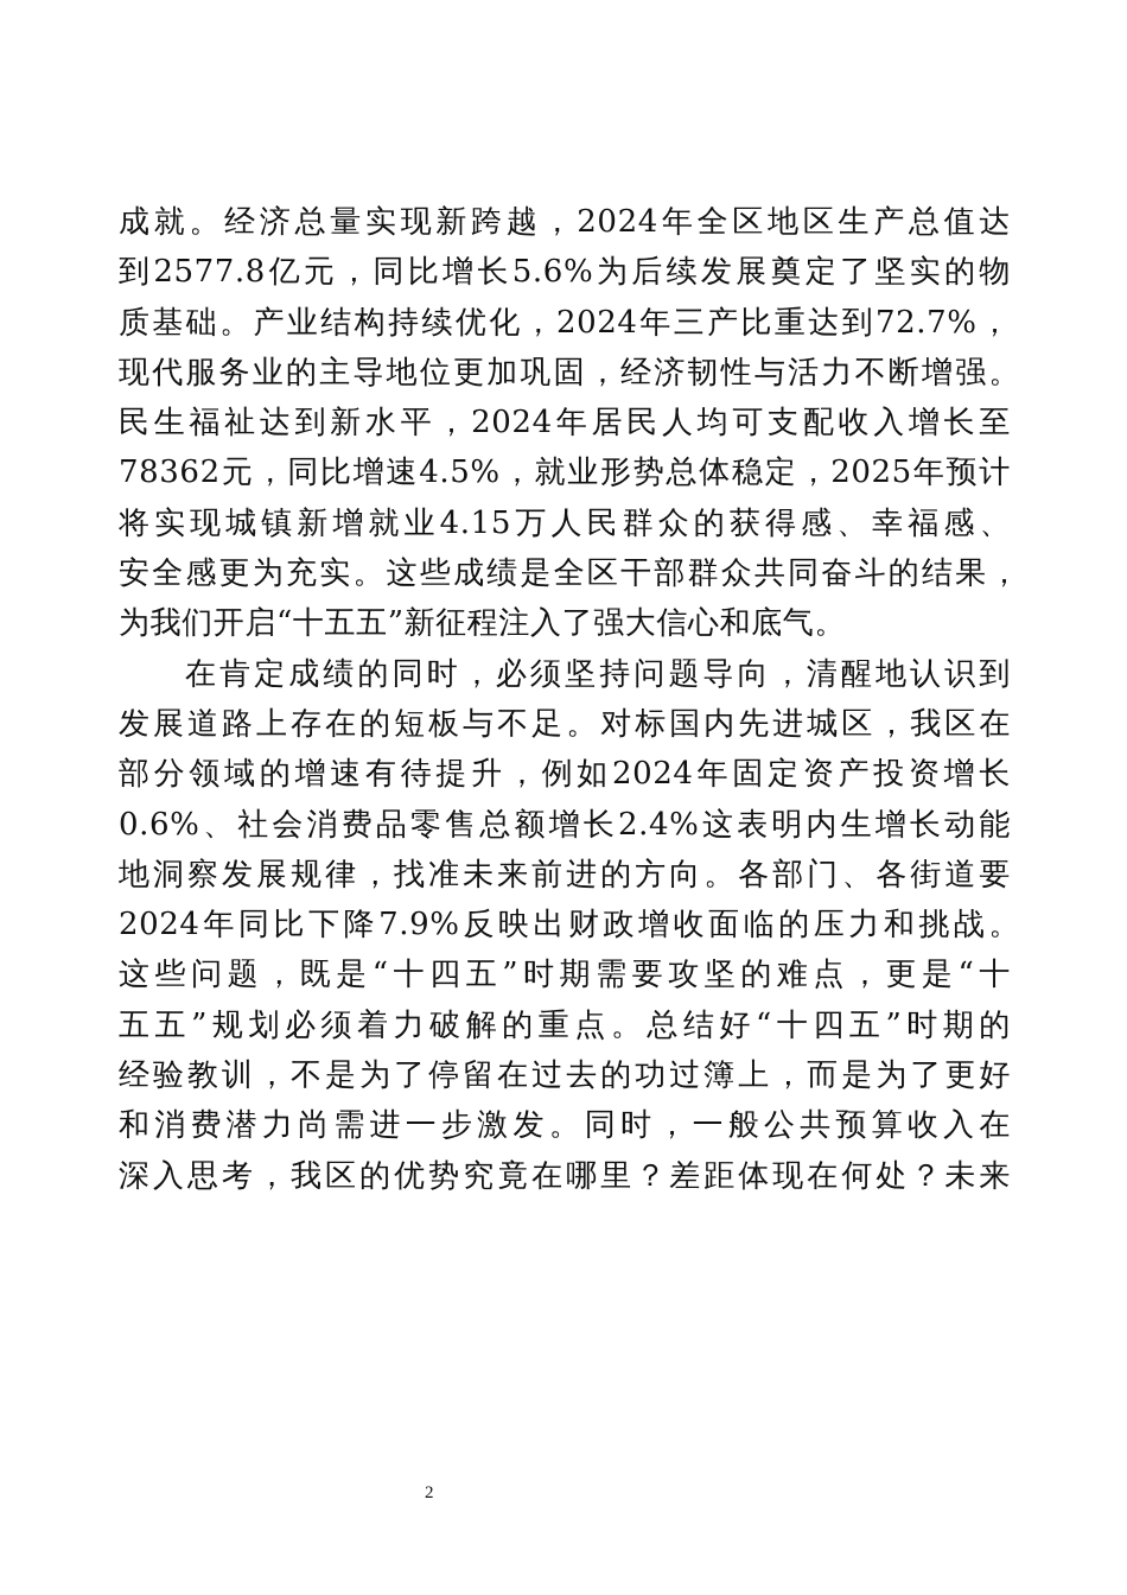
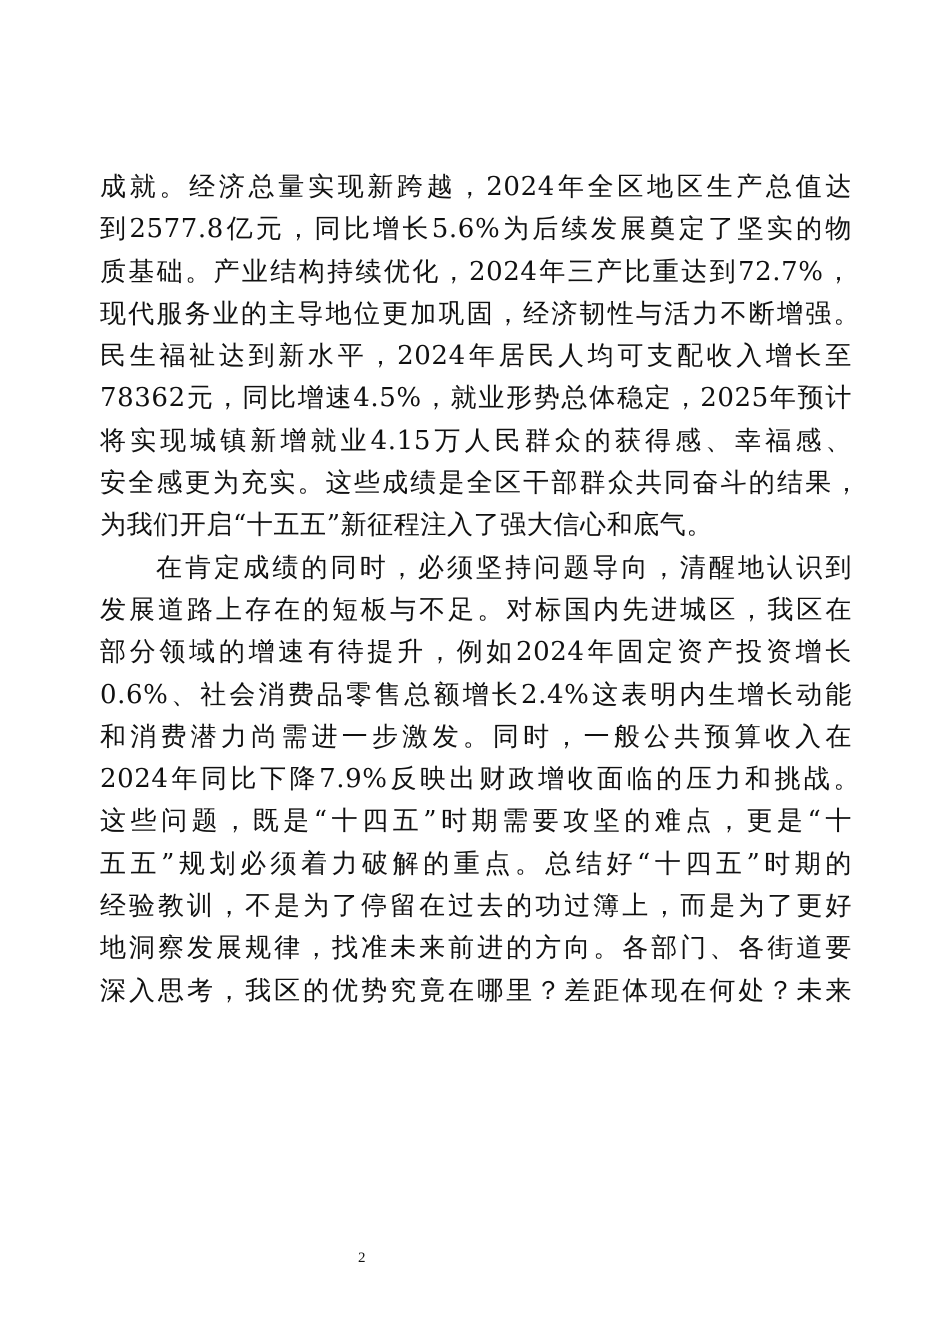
  成就。经济总量实现新跨越，2024年全区地区生产总值达
  到2577.8亿元，同比增长5.6%为后续发展奠定了坚实的物
  质基础。产业结构持续优化，2024年三产比重达到72.7%，
  现代服务业的主导地位更加巩固，经济韧性与活力不断增强。
  民生福祉达到新水平，2024年居民人均可支配收入增长至
  78362元，同比增速4.5%，就业形势总体稳定，2025年预计
  将实现城镇新增就业4.15万人民群众的获得感、幸福感、
  安全感更为充实。这些成绩是全区干部群众共同奋斗的结果，
  为我们开启“十五五”新征程注入了强大信心和底气。
  在肯定成绩的同时，必须坚持问题导向，清醒地认识到
  发展道路上存在的短板与不足。对标国内先进城区，我区在
  部分领域的增速有待提升，例如2024年固定资产投资增长
  0.6%、社会消费品零售总额增长2.4%这表明内生增长动能
- 地洞察发展规律，找准未来前进的方向。各部门、各街道要
+ 和消费潜力尚需进一步激发。同时，一般公共预算收入在
  2024年同比下降7.9%反映出财政增收面临的压力和挑战。
  这些问题，既是“十四五”时期需要攻坚的难点，更是“十
  五五”规划必须着力破解的重点。总结好“十四五”时期的
  经验教训，不是为了停留在过去的功过簿上，而是为了更好
- 和消费潜力尚需进一步激发。同时，一般公共预算收入在
+ 地洞察发展规律，找准未来前进的方向。各部门、各街道要
  深入思考，我区的优势究竟在哪里？差距体现在何处？未来
  2
